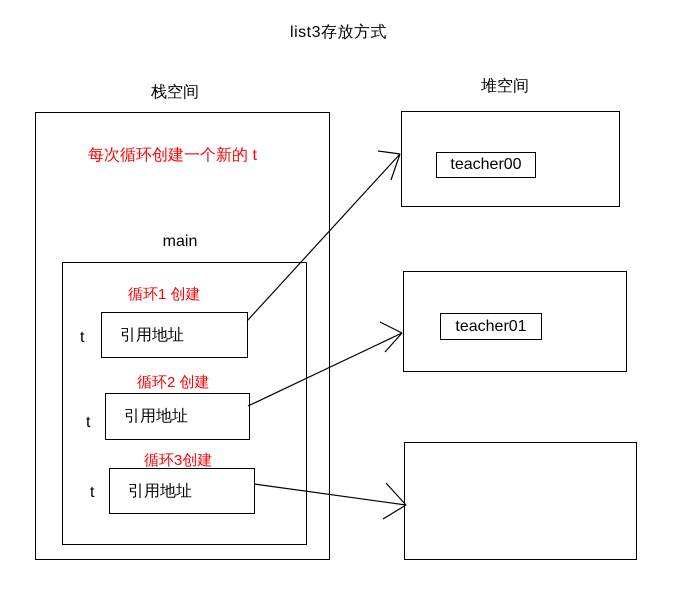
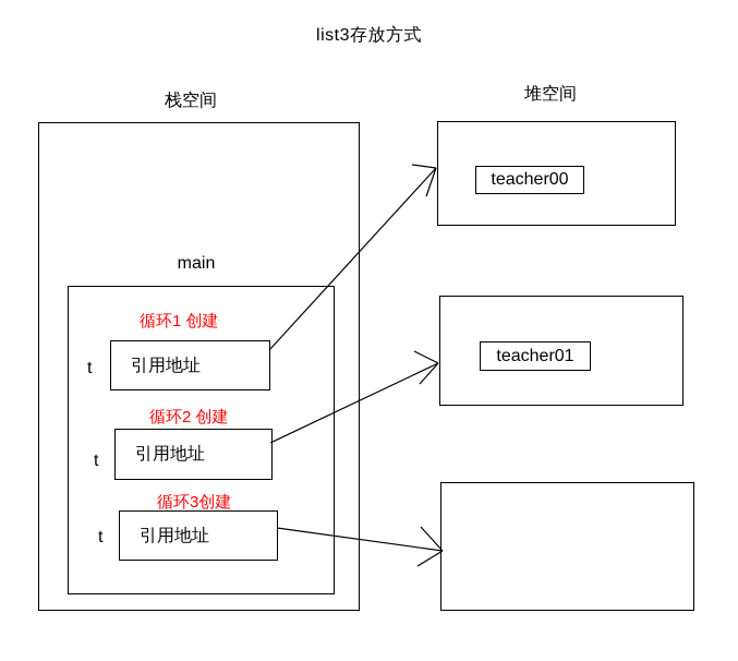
  list3存放方式
  栈空间
  堆空间
- 每次循环创建一个新的 t
  main
  循环1 创建
  循环2 创建
  循环3创建
  t
  t
  t
  引用地址
  引用地址
  引用地址
  teacher00
  teacher01
